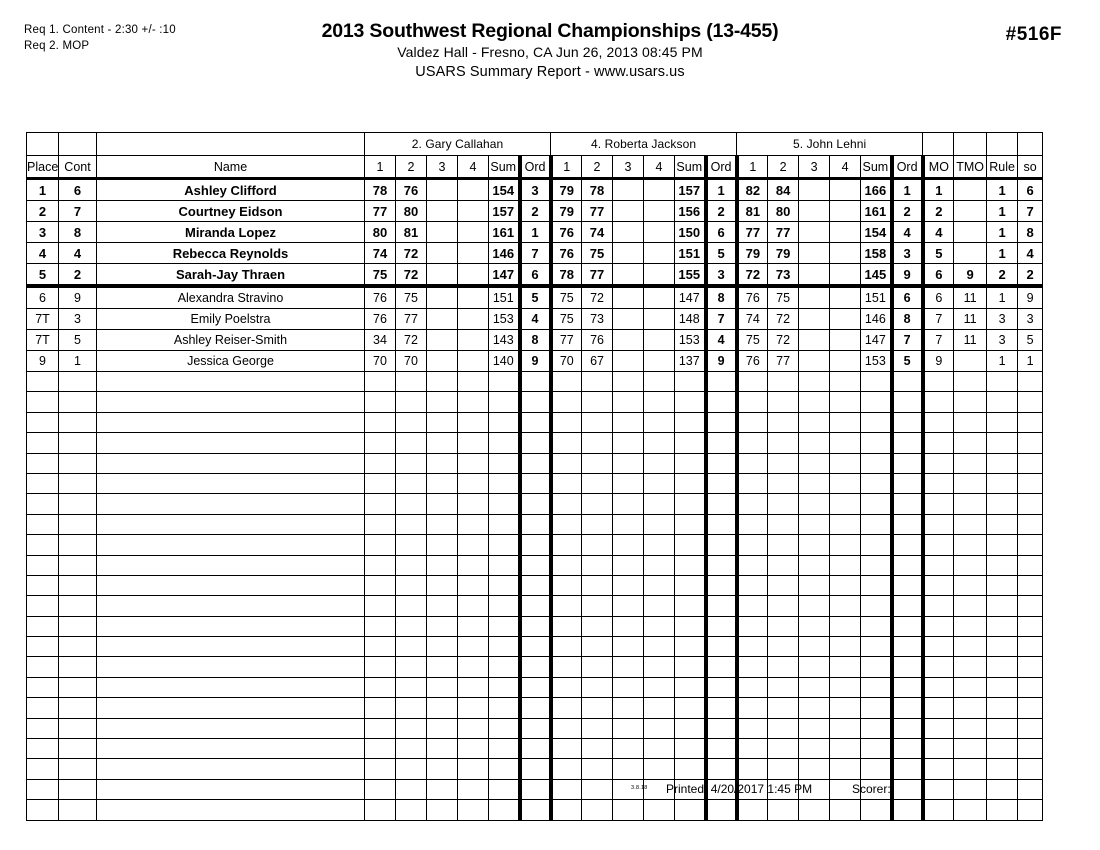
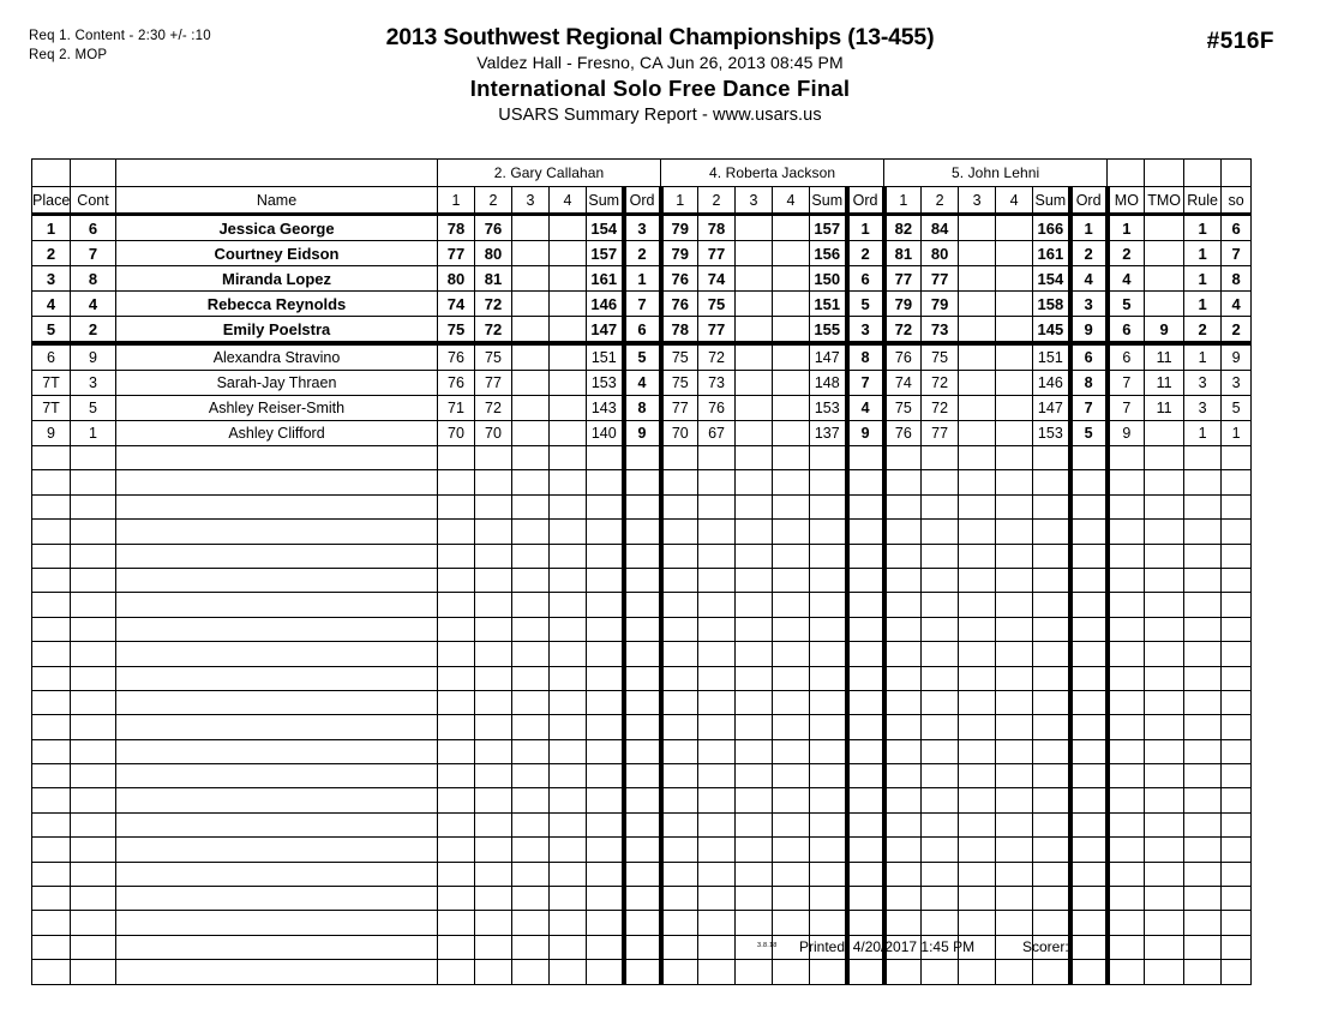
  Req 1. Content - 2:30 +/- :10
  Req 2. MOP
  #516F
  2013 Southwest Regional Championships (13-455)
  Valdez Hall - Fresno, CA Jun 26, 2013 08:45 PM
+ International Solo Free Dance Final
  USARS Summary Report - www.usars.us
  			2. Gary Callahan	4. Roberta Jackson	5. John Lehni
  Place	Cont	Name	1	2	3	4	Sum	Ord	1	2	3	4	Sum	Ord	1	2	3	4	Sum	Ord	MO	TMO	Rule	so
- 1	6	Ashley Clifford	78	76			154	3	79	78			157	1	82	84			166	1	1		1	6
+ 1	6	Jessica George	78	76			154	3	79	78			157	1	82	84			166	1	1		1	6
  2	7	Courtney Eidson	77	80			157	2	79	77			156	2	81	80			161	2	2		1	7
  3	8	Miranda Lopez	80	81			161	1	76	74			150	6	77	77			154	4	4		1	8
  4	4	Rebecca Reynolds	74	72			146	7	76	75			151	5	79	79			158	3	5		1	4
- 5	2	Sarah-Jay Thraen	75	72			147	6	78	77			155	3	72	73			145	9	6	9	2	2
+ 5	2	Emily Poelstra	75	72			147	6	78	77			155	3	72	73			145	9	6	9	2	2
  6	9	Alexandra Stravino	76	75			151	5	75	72			147	8	76	75			151	6	6	11	1	9
- 7T	3	Emily Poelstra	76	77			153	4	75	73			148	7	74	72			146	8	7	11	3	3
+ 7T	3	Sarah-Jay Thraen	76	77			153	4	75	73			148	7	74	72			146	8	7	11	3	3
- 7T	5	Ashley Reiser-Smith	34	72			143	8	77	76			153	4	75	72			147	7	7	11	3	5
+ 7T	5	Ashley Reiser-Smith	71	72			143	8	77	76			153	4	75	72			147	7	7	11	3	5
- 9	1	Jessica George	70	70			140	9	70	67			137	9	76	77			153	5	9		1	1
+ 9	1	Ashley Clifford	70	70			140	9	70	67			137	9	76	77			153	5	9		1	1
  Printed: 4/20/2017 1:45 PM
  Scorer:
